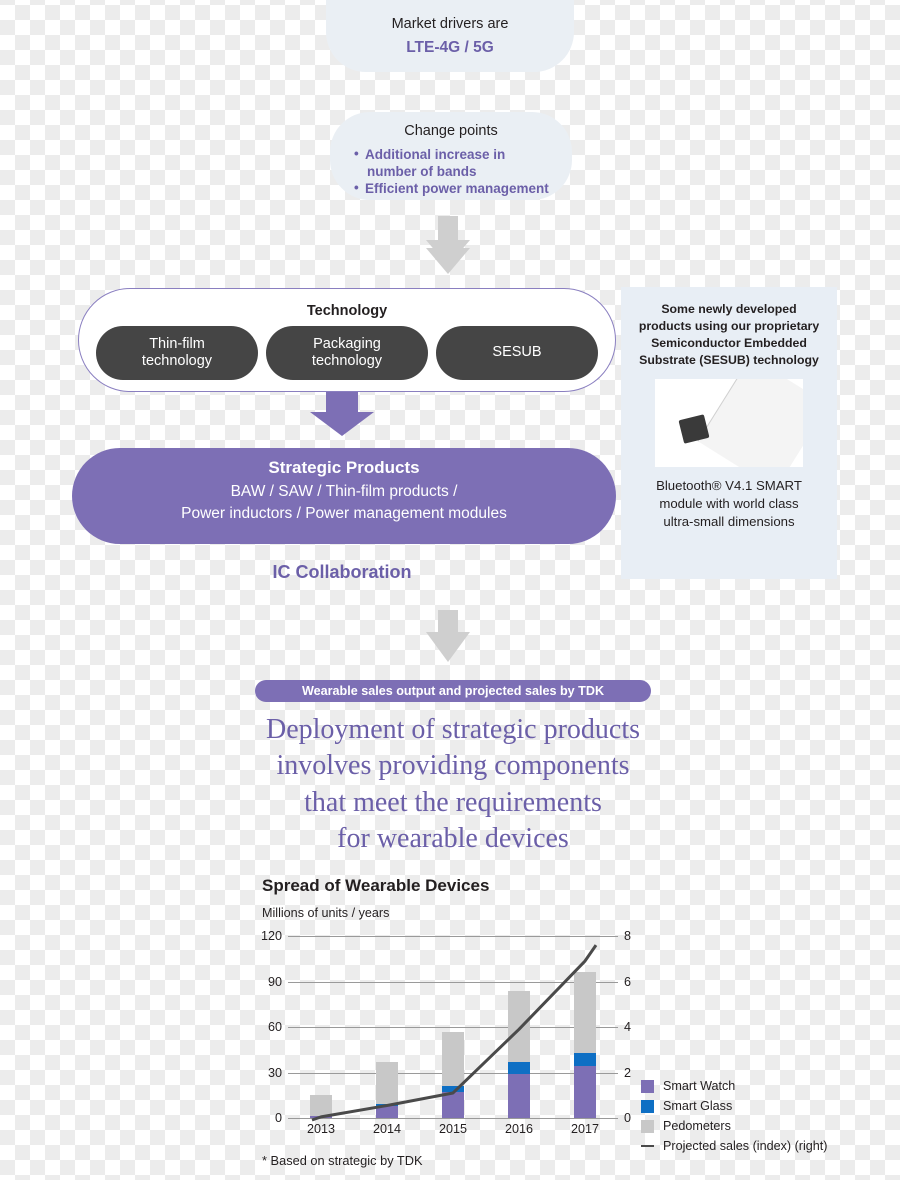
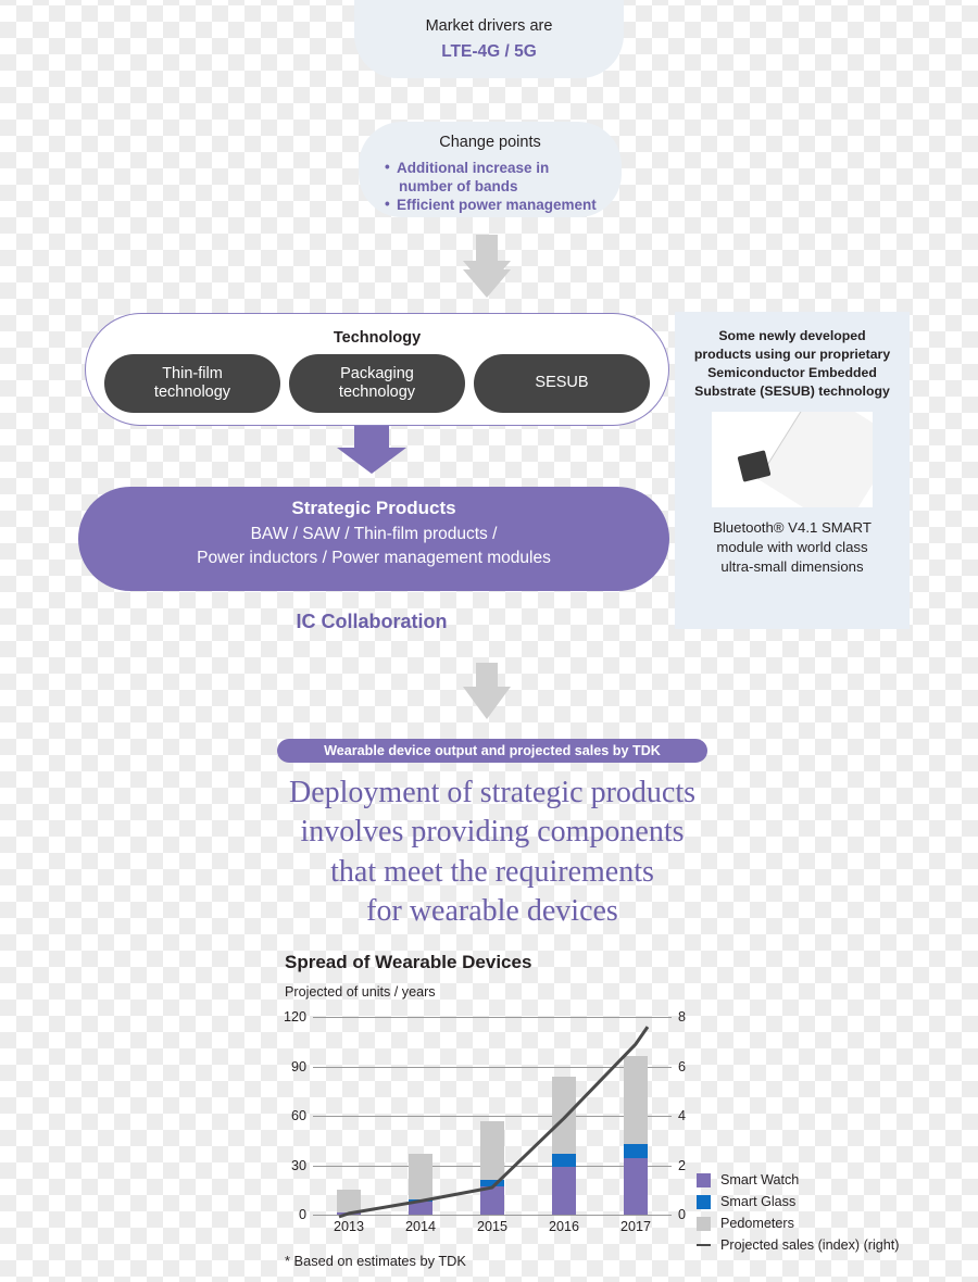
  Market drivers are
  LTE-4G / 5G
  Change points
  Additional increase in
  number of bands
  Efficient power management
  Technology
  Thin-film
  technology
  Packaging
  technology
  SESUB
  Strategic Products
  BAW / SAW / Thin-film products /
  Power inductors / Power management modules
  IC Collaboration
  Some newly developed
  products using our proprietary
  Semiconductor Embedded
  Substrate (SESUB) technology
  Bluetooth® V4.1 SMART
  module with world class
  ultra-small dimensions
- Wearable sales output and projected sales by TDK
+ Wearable device output and projected sales by TDK
  Deployment of strategic products
  involves providing components
  that meet the requirements
  for wearable devices
  Spread of Wearable Devices
- Millions of units / years
+ Projected of units / years
  0
  30
  60
  90
  120
  0
  2
  4
  6
  8
  2013
  2014
  2015
  2016
  2017
- * Based on strategic by TDK
+ * Based on estimates by TDK
  Smart Watch
  Smart Glass
  Pedometers
  Projected sales (index) (right)
